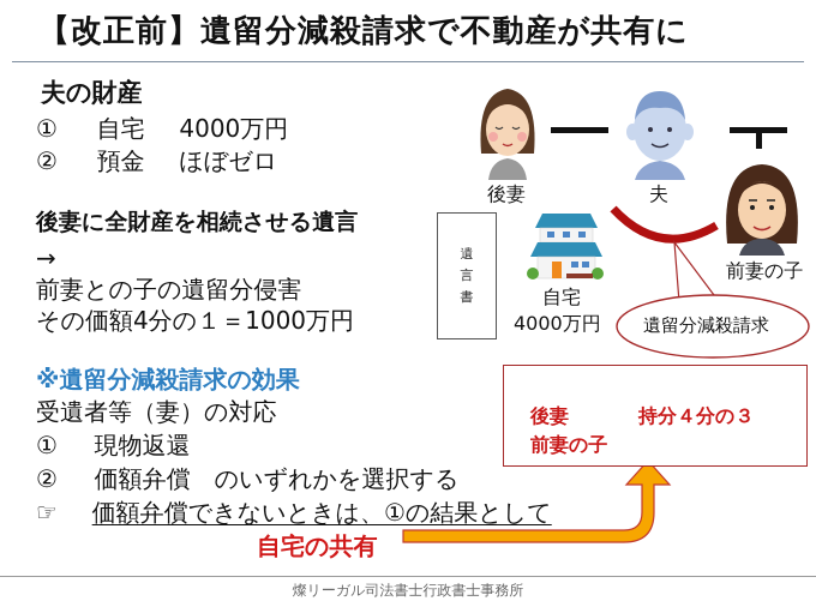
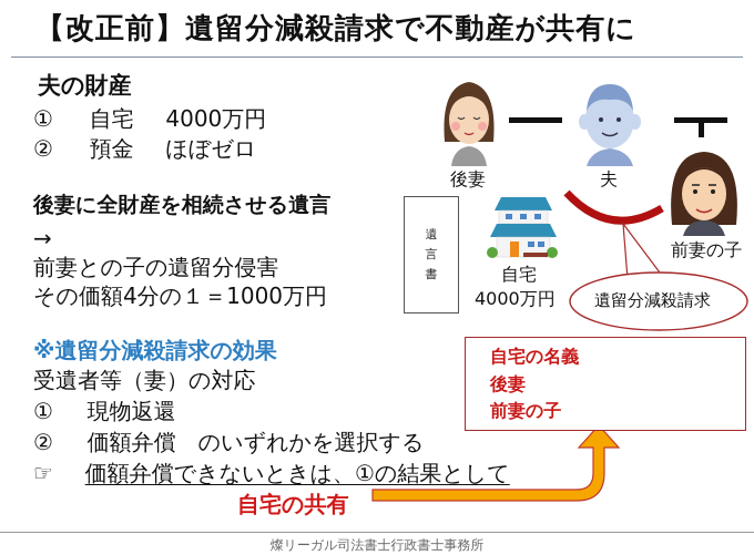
  【改正前】遺留分減殺請求で不動産が共有に
  夫の財産
  ① 自宅 4000万円
  ② 預金 ほぼゼロ
  後妻に全財産を相続させる遺言
  →
  前妻との子の遺留分侵害
  その価額4分の１＝1000万円
  ※遺留分減殺請求の効果
  受遺者等（妻）の対応
  ① 現物返還
  ② 価額弁償 のいずれかを選択する
  ☞ 価額弁償できないときは、①の結果として
  自宅の共有
  後妻
  夫
  前妻の子
  遺
  言
  書
  自宅
  4000万円
  遺留分減殺請求
+ 自宅の名義
  後妻
- 持分４分の３
  前妻の子
  燦リーガル司法書士行政書士事務所
